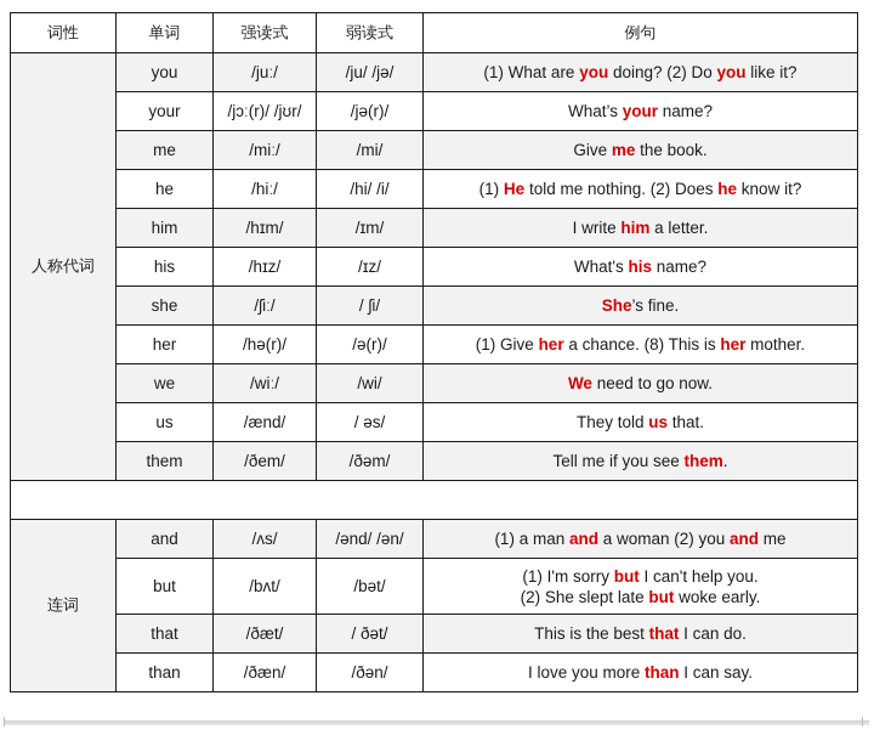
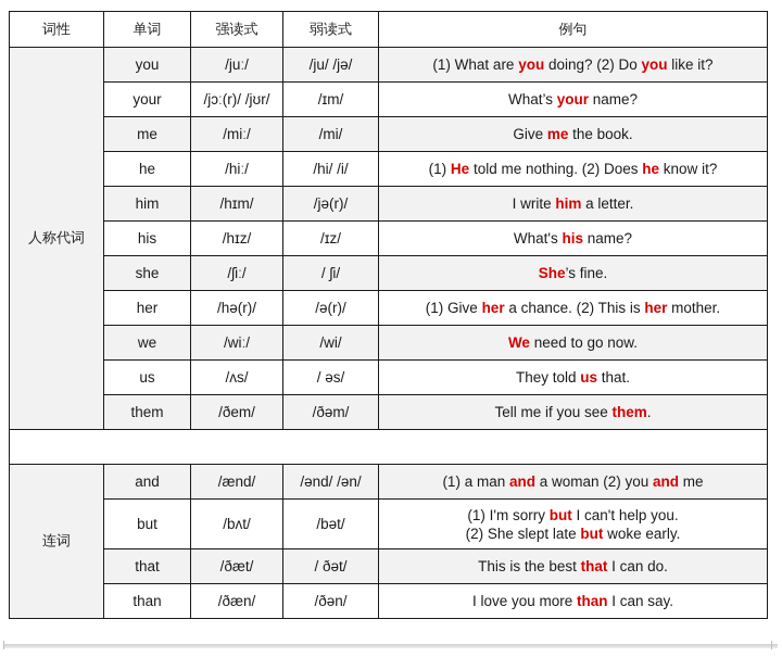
  词性	单词	强读式	弱读式	例句
  人称代词	you	/juː/	/ju/ /jə/	(1) What are you doing? (2) Do you like it?
- your	/jɔː(r)/ /jʊr/	/jə(r)/	What’s your name?
+ your	/jɔː(r)/ /jʊr/	/ɪm/	What’s your name?
  me	/miː/	/mi/	Give me the book.
  he	/hiː/	/hi/ /i/	(1) He told me nothing. (2) Does he know it?
- him	/hɪm/	/ɪm/	I write him a letter.
+ him	/hɪm/	/jə(r)/	I write him a letter.
  his	/hɪz/	/ɪz/	What's his name?
  she	/ʃiː/	/ ʃi/	She’s fine.
- her	/hə(r)/	/ə(r)/	(1) Give her a chance. (8) This is her mother.
+ her	/hə(r)/	/ə(r)/	(1) Give her a chance. (2) This is her mother.
  we	/wiː/	/wi/	We need to go now.
- us	/ænd/	/ əs/	They told us that.
+ us	/ʌs/	/ əs/	They told us that.
  them	/ðem/	/ðəm/	Tell me if you see them.
- 连词	and	/ʌs/	/ənd/ /ən/	(1) a man and a woman (2) you and me
+ 连词	and	/ænd/	/ənd/ /ən/	(1) a man and a woman (2) you and me
  but	/bʌt/	/bət/	(1) I'm sorry but I can't help you.(2) She slept late but woke early.
  that	/ðæt/	/ ðət/	This is the best that I can do.
  than	/ðæn/	/ðən/	I love you more than I can say.
